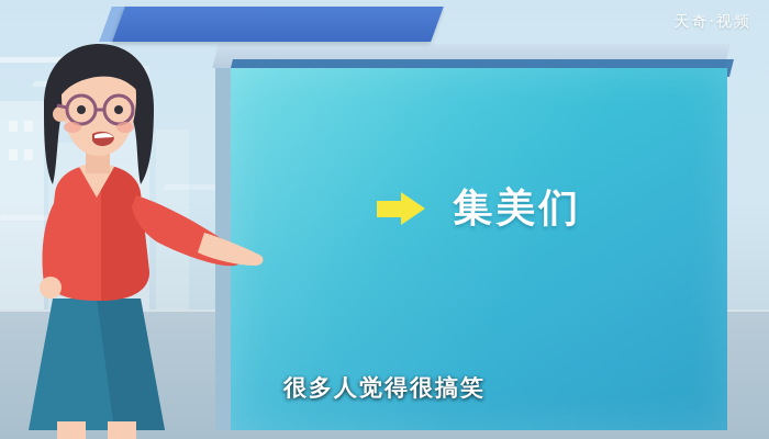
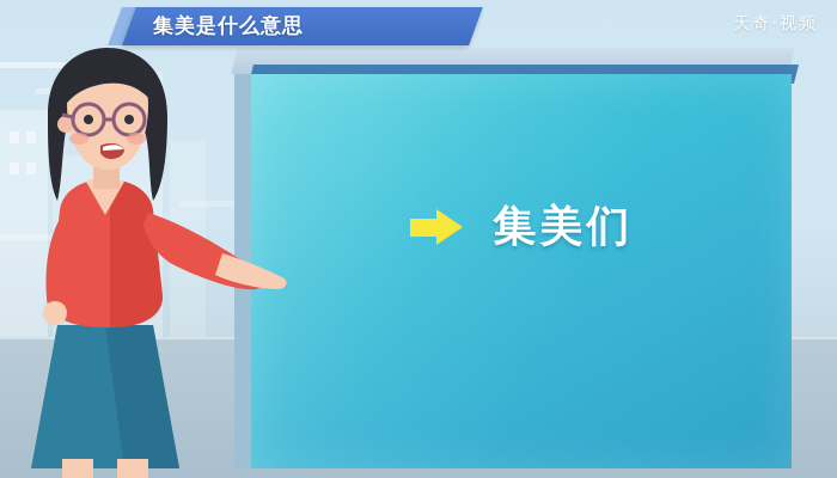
  集美们
+ 集美是什么意思
  天奇·视频
- 很多人觉得很搞笑
